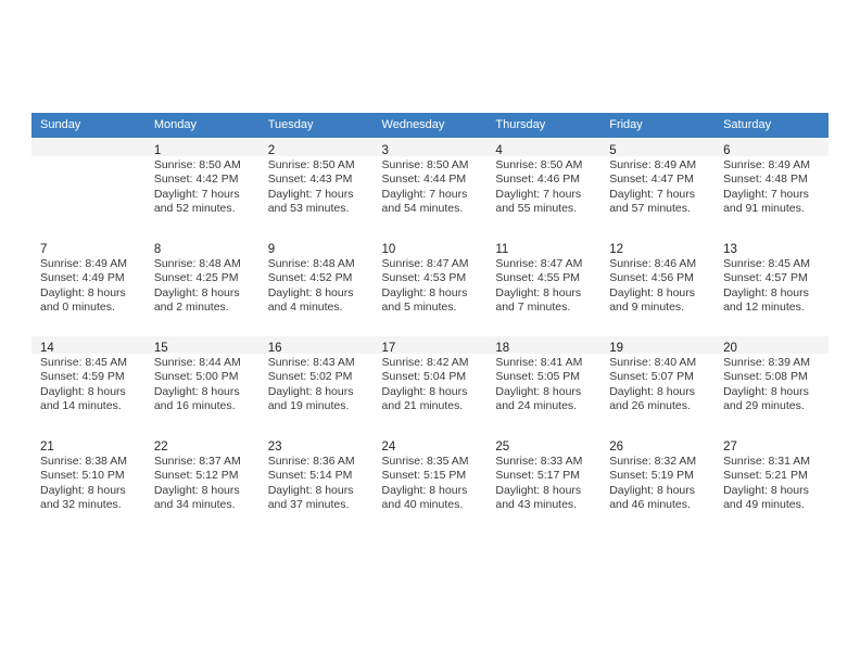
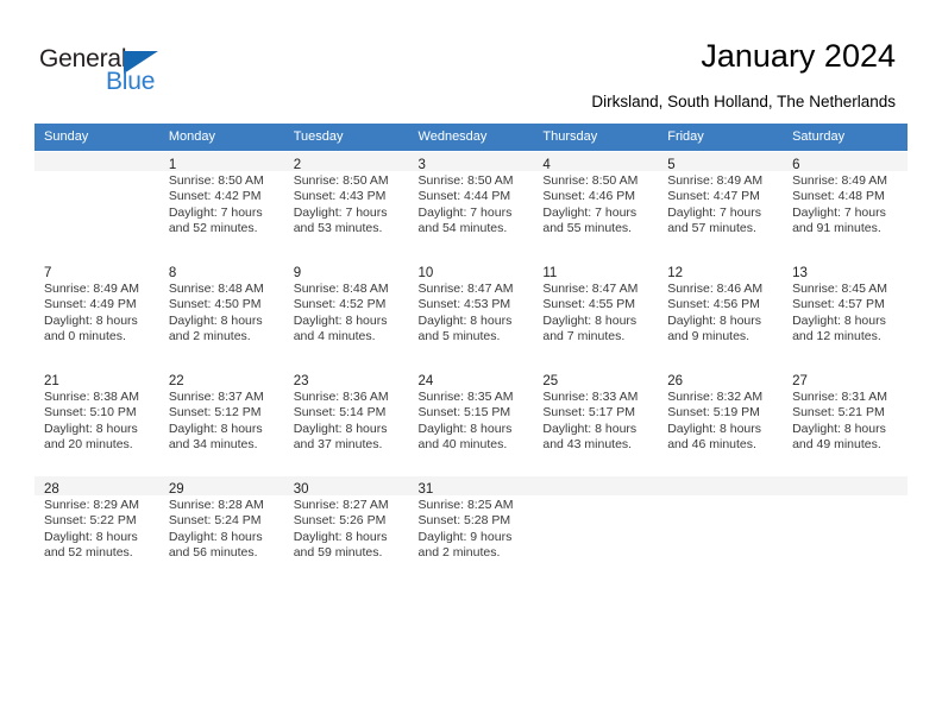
+ General
+ Blue
+ January 2024
+ Dirksland, South Holland, The Netherlands
  Sunday	Monday	Tuesday	Wednesday	Thursday	Friday	Saturday
  	1Sunrise: 8:50 AMSunset: 4:42 PMDaylight: 7 hoursand 52 minutes.	2Sunrise: 8:50 AMSunset: 4:43 PMDaylight: 7 hoursand 53 minutes.	3Sunrise: 8:50 AMSunset: 4:44 PMDaylight: 7 hoursand 54 minutes.	4Sunrise: 8:50 AMSunset: 4:46 PMDaylight: 7 hoursand 55 minutes.	5Sunrise: 8:49 AMSunset: 4:47 PMDaylight: 7 hoursand 57 minutes.	6Sunrise: 8:49 AMSunset: 4:48 PMDaylight: 7 hoursand 91 minutes.
- 7Sunrise: 8:49 AMSunset: 4:49 PMDaylight: 8 hoursand 0 minutes.	8Sunrise: 8:48 AMSunset: 4:25 PMDaylight: 8 hoursand 2 minutes.	9Sunrise: 8:48 AMSunset: 4:52 PMDaylight: 8 hoursand 4 minutes.	10Sunrise: 8:47 AMSunset: 4:53 PMDaylight: 8 hoursand 5 minutes.	11Sunrise: 8:47 AMSunset: 4:55 PMDaylight: 8 hoursand 7 minutes.	12Sunrise: 8:46 AMSunset: 4:56 PMDaylight: 8 hoursand 9 minutes.	13Sunrise: 8:45 AMSunset: 4:57 PMDaylight: 8 hoursand 12 minutes.
+ 7Sunrise: 8:49 AMSunset: 4:49 PMDaylight: 8 hoursand 0 minutes.	8Sunrise: 8:48 AMSunset: 4:50 PMDaylight: 8 hoursand 2 minutes.	9Sunrise: 8:48 AMSunset: 4:52 PMDaylight: 8 hoursand 4 minutes.	10Sunrise: 8:47 AMSunset: 4:53 PMDaylight: 8 hoursand 5 minutes.	11Sunrise: 8:47 AMSunset: 4:55 PMDaylight: 8 hoursand 7 minutes.	12Sunrise: 8:46 AMSunset: 4:56 PMDaylight: 8 hoursand 9 minutes.	13Sunrise: 8:45 AMSunset: 4:57 PMDaylight: 8 hoursand 12 minutes.
- 14Sunrise: 8:45 AMSunset: 4:59 PMDaylight: 8 hoursand 14 minutes.	15Sunrise: 8:44 AMSunset: 5:00 PMDaylight: 8 hoursand 16 minutes.	16Sunrise: 8:43 AMSunset: 5:02 PMDaylight: 8 hoursand 19 minutes.	17Sunrise: 8:42 AMSunset: 5:04 PMDaylight: 8 hoursand 21 minutes.	18Sunrise: 8:41 AMSunset: 5:05 PMDaylight: 8 hoursand 24 minutes.	19Sunrise: 8:40 AMSunset: 5:07 PMDaylight: 8 hoursand 26 minutes.	20Sunrise: 8:39 AMSunset: 5:08 PMDaylight: 8 hoursand 29 minutes.
- 21Sunrise: 8:38 AMSunset: 5:10 PMDaylight: 8 hoursand 32 minutes.	22Sunrise: 8:37 AMSunset: 5:12 PMDaylight: 8 hoursand 34 minutes.	23Sunrise: 8:36 AMSunset: 5:14 PMDaylight: 8 hoursand 37 minutes.	24Sunrise: 8:35 AMSunset: 5:15 PMDaylight: 8 hoursand 40 minutes.	25Sunrise: 8:33 AMSunset: 5:17 PMDaylight: 8 hoursand 43 minutes.	26Sunrise: 8:32 AMSunset: 5:19 PMDaylight: 8 hoursand 46 minutes.	27Sunrise: 8:31 AMSunset: 5:21 PMDaylight: 8 hoursand 49 minutes.
+ 21Sunrise: 8:38 AMSunset: 5:10 PMDaylight: 8 hoursand 20 minutes.	22Sunrise: 8:37 AMSunset: 5:12 PMDaylight: 8 hoursand 34 minutes.	23Sunrise: 8:36 AMSunset: 5:14 PMDaylight: 8 hoursand 37 minutes.	24Sunrise: 8:35 AMSunset: 5:15 PMDaylight: 8 hoursand 40 minutes.	25Sunrise: 8:33 AMSunset: 5:17 PMDaylight: 8 hoursand 43 minutes.	26Sunrise: 8:32 AMSunset: 5:19 PMDaylight: 8 hoursand 46 minutes.	27Sunrise: 8:31 AMSunset: 5:21 PMDaylight: 8 hoursand 49 minutes.
+ 28Sunrise: 8:29 AMSunset: 5:22 PMDaylight: 8 hoursand 52 minutes.	29Sunrise: 8:28 AMSunset: 5:24 PMDaylight: 8 hoursand 56 minutes.	30Sunrise: 8:27 AMSunset: 5:26 PMDaylight: 8 hoursand 59 minutes.	31Sunrise: 8:25 AMSunset: 5:28 PMDaylight: 9 hoursand 2 minutes.
